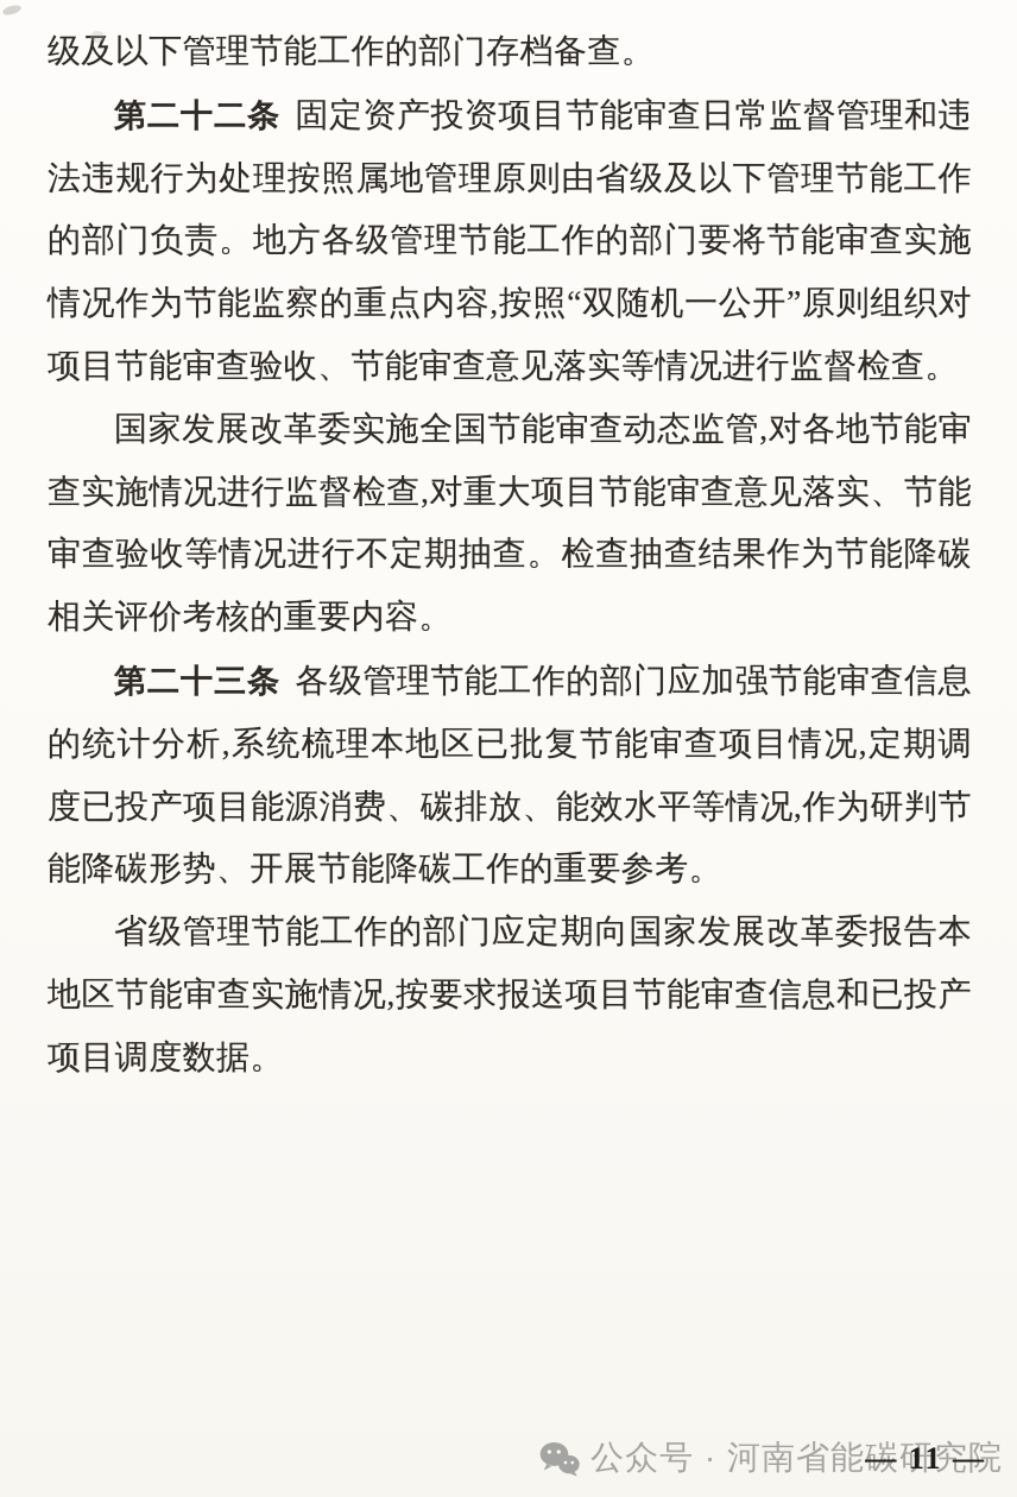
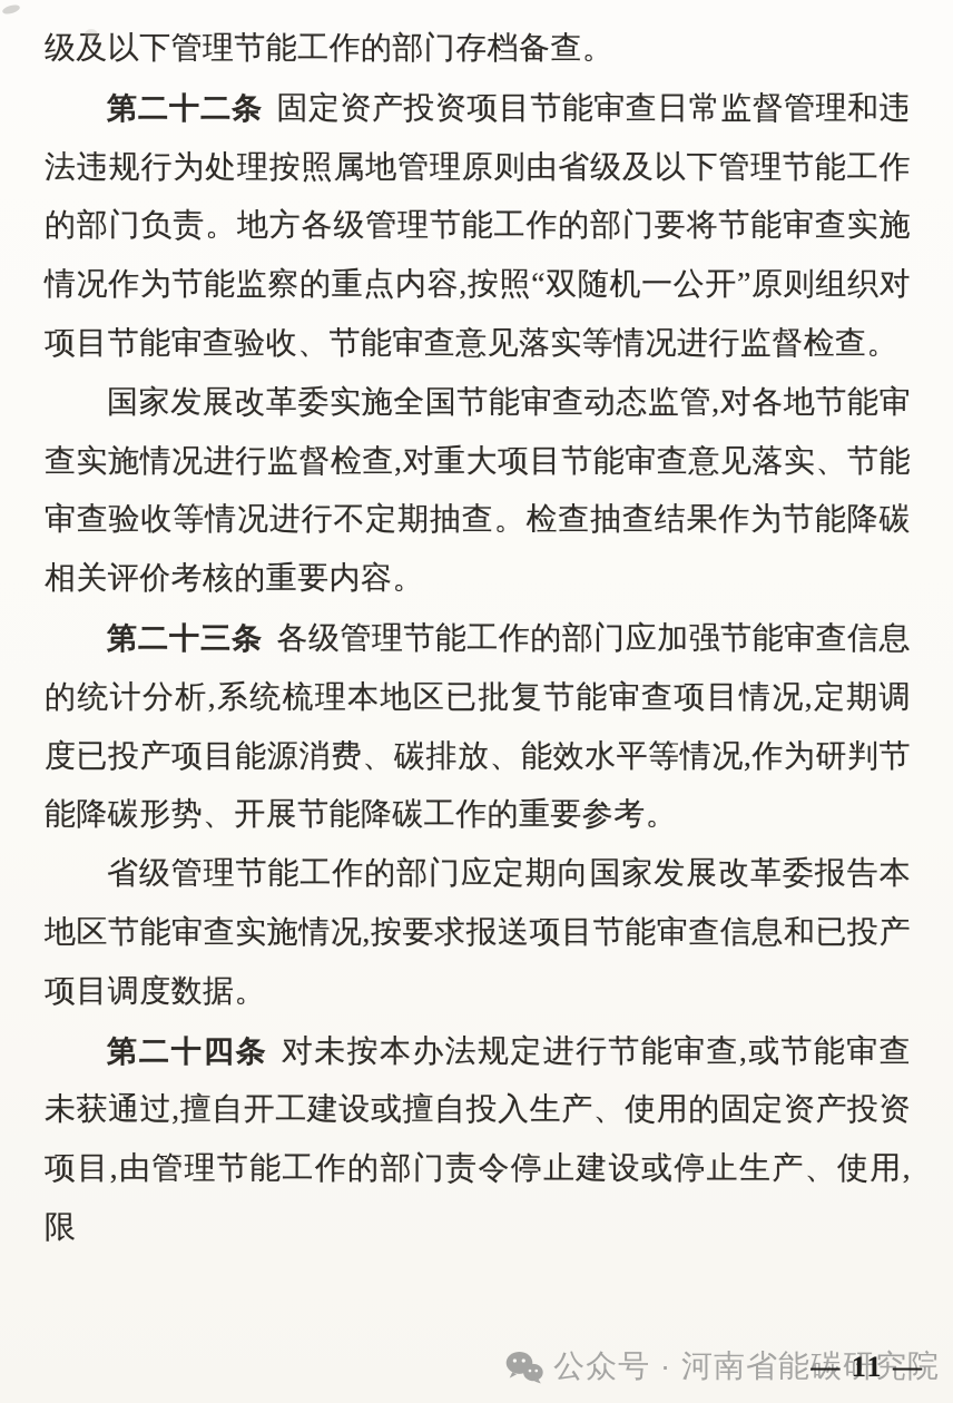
  级及以下管理节能工作的部门存档备查。
  第二十二条 固定资产投资项目节能审查日常监督管理和违法违规行为处理按照属地管理原则由省级及以下管理节能工作的部门负责。地方各级管理节能工作的部门要将节能审查实施情况作为节能监察的重点内容,按照“双随机一公开”原则组织对项目节能审查验收、节能审查意见落实等情况进行监督检查。
  国家发展改革委实施全国节能审查动态监管,对各地节能审查实施情况进行监督检查,对重大项目节能审查意见落实、节能审查验收等情况进行不定期抽查。检查抽查结果作为节能降碳相关评价考核的重要内容。
  第二十三条 各级管理节能工作的部门应加强节能审查信息的统计分析,系统梳理本地区已批复节能审查项目情况,定期调度已投产项目能源消费、碳排放、能效水平等情况,作为研判节能降碳形势、开展节能降碳工作的重要参考。
  省级管理节能工作的部门应定期向国家发展改革委报告本地区节能审查实施情况,按要求报送项目节能审查信息和已投产项目调度数据。
+ 第二十四条 对未按本办法规定进行节能审查,或节能审查未获通过,擅自开工建设或擅自投入生产、使用的固定资产投资项目,由管理节能工作的部门责令停止建设或停止生产、使用,限
  公众号 · 河南省能碳研究院
  — 11 —
